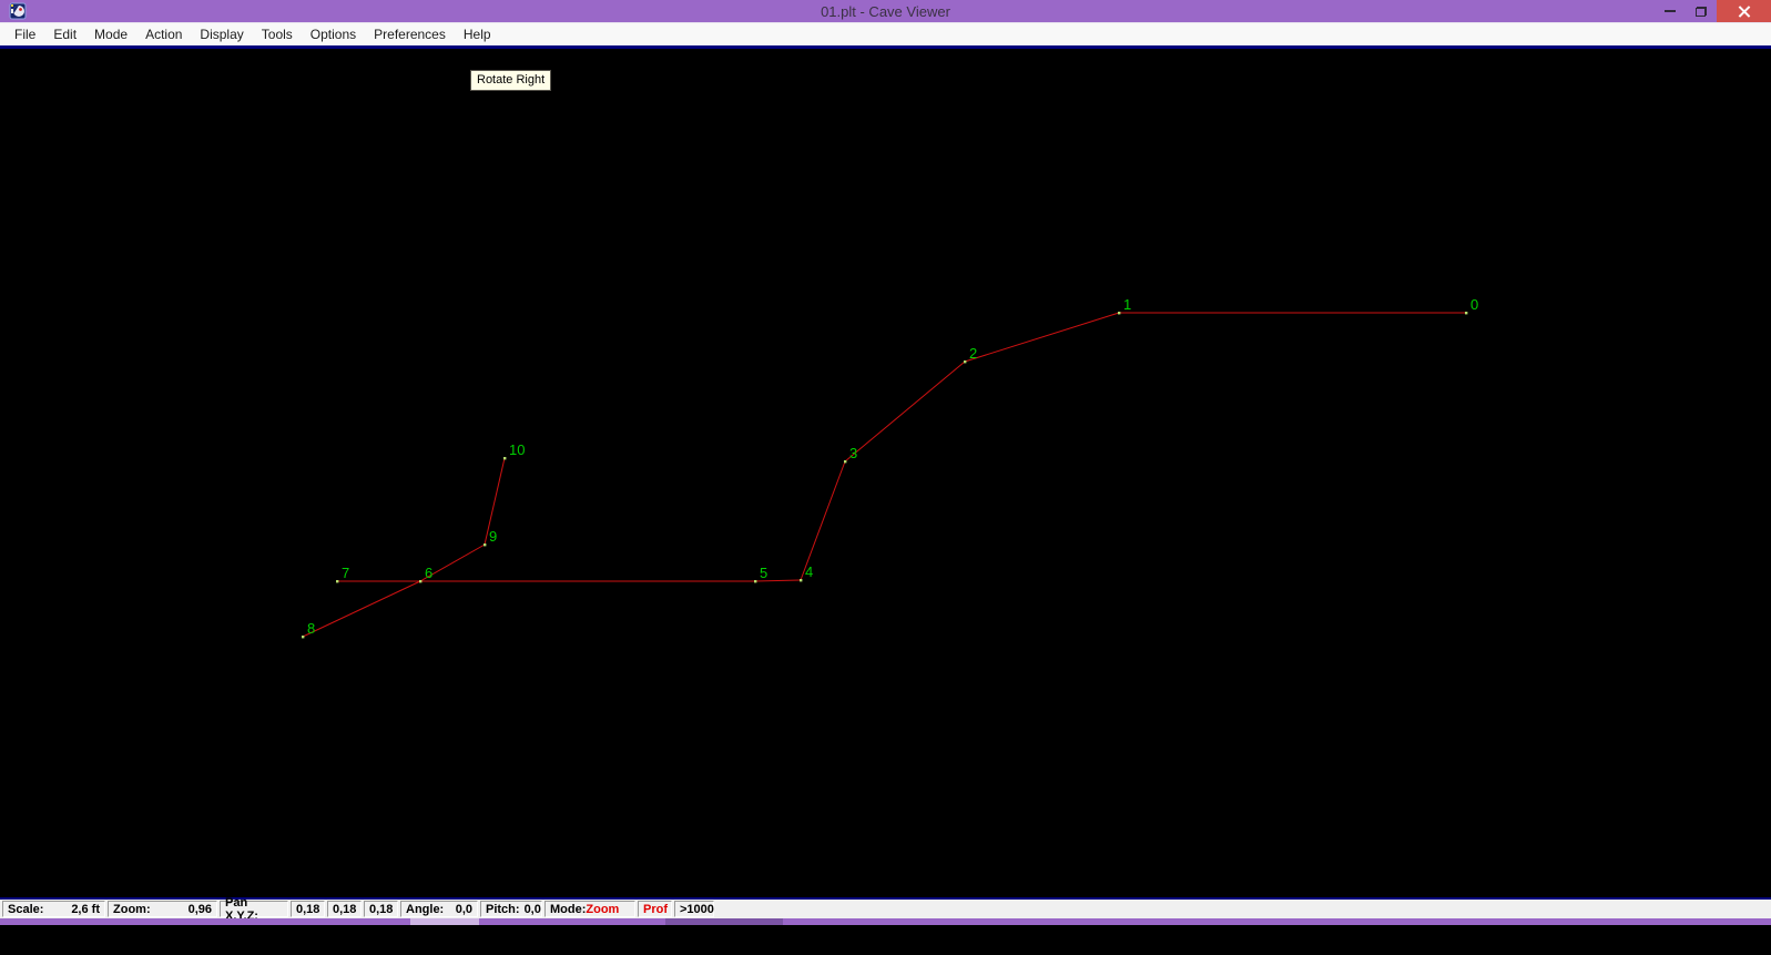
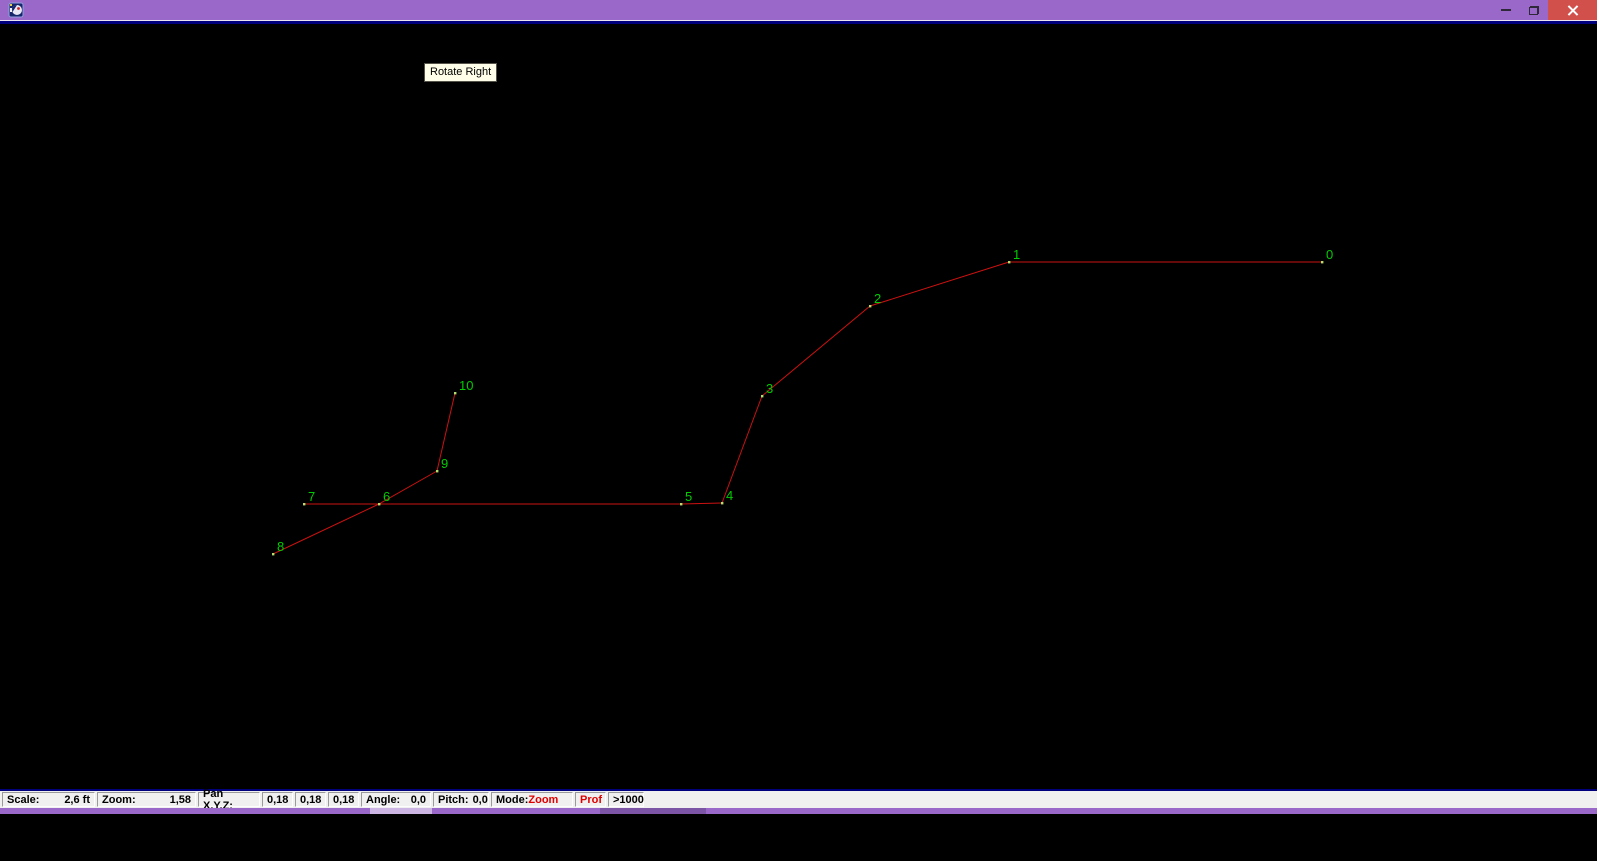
- 01.plt - Cave Viewer
- File
- Edit
- Mode
- Action
- Display
- Tools
- Options
- Preferences
- Help
  0
  1
  2
  3
  4
  5
  6
  7
  8
  9
  10
  Scale:
  2,6 ft
  Zoom:
- 0,96
+ 1,58
  Pan X,Y,Z:
  0,18
  0,18
  0,18
  Angle:
  0,0
  Pitch:
  0,0
  Mode:
  Zoom
  Prof
  >1000
  Rotate Right
